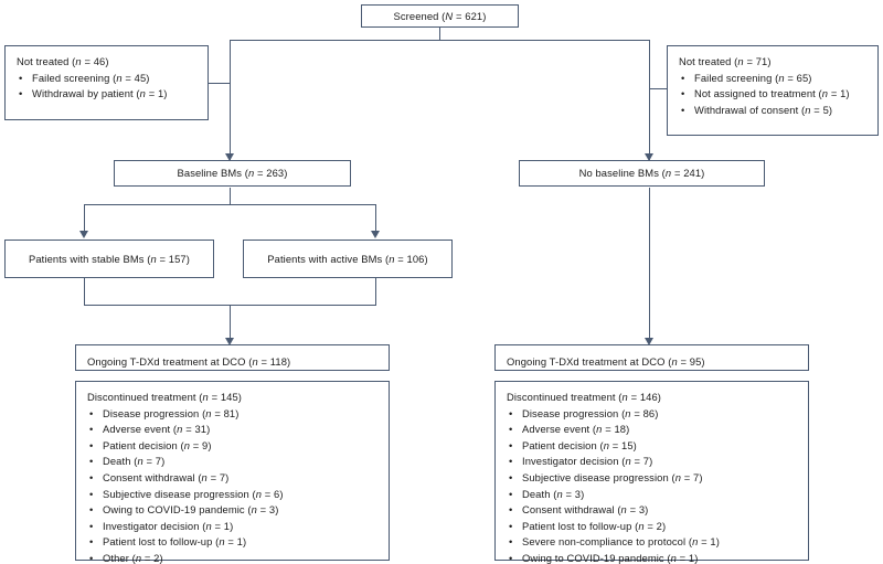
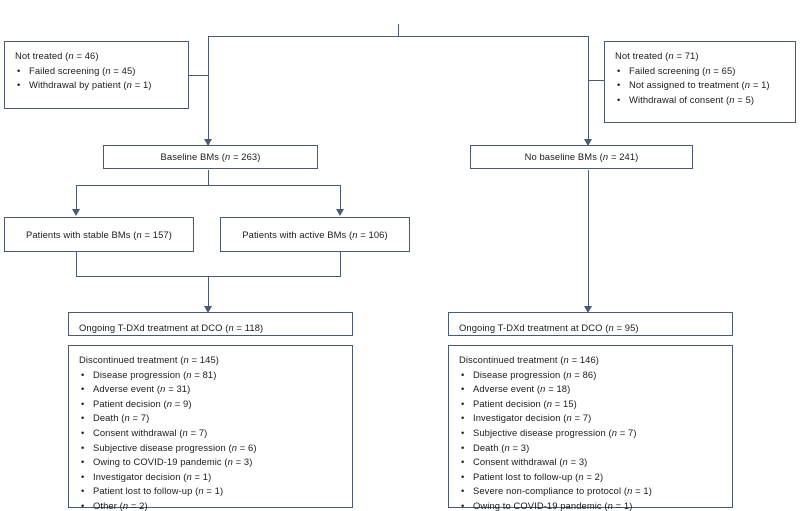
- Screened (N = 621)
  Not treated (n = 46)
  •
  Failed screening (n = 45)
  •
  Withdrawal by patient (n = 1)
  Not treated (n = 71)
  •
  Failed screening (n = 65)
  •
  Not assigned to treatment (n = 1)
  •
  Withdrawal of consent (n = 5)
  Baseline BMs (n = 263)
  No baseline BMs (n = 241)
  Patients with stable BMs (n = 157)
  Patients with active BMs (n = 106)
  Ongoing T-DXd treatment at DCO (n = 118)
  Ongoing T-DXd treatment at DCO (n = 95)
  Discontinued treatment (n = 145)
  •
  Disease progression (n = 81)
  •
  Adverse event (n = 31)
  •
  Patient decision (n = 9)
  •
  Death (n = 7)
  •
  Consent withdrawal (n = 7)
  •
  Subjective disease progression (n = 6)
  •
  Owing to COVID-19 pandemic (n = 3)
  •
  Investigator decision (n = 1)
  •
  Patient lost to follow-up (n = 1)
  •
  Other (n = 2)
  Discontinued treatment (n = 146)
  •
  Disease progression (n = 86)
  •
  Adverse event (n = 18)
  •
  Patient decision (n = 15)
  •
  Investigator decision (n = 7)
  •
  Subjective disease progression (n = 7)
  •
  Death (n = 3)
  •
  Consent withdrawal (n = 3)
  •
  Patient lost to follow-up (n = 2)
  •
  Severe non-compliance to protocol (n = 1)
  •
  Owing to COVID-19 pandemic (n = 1)
